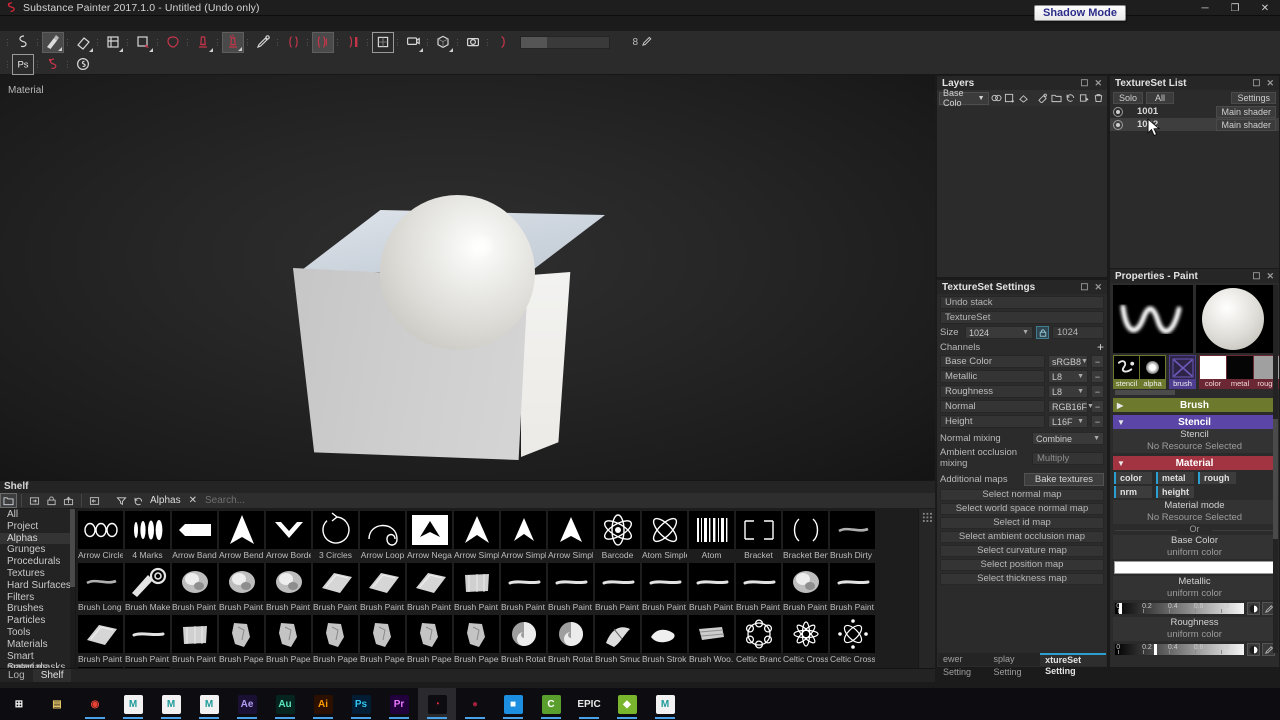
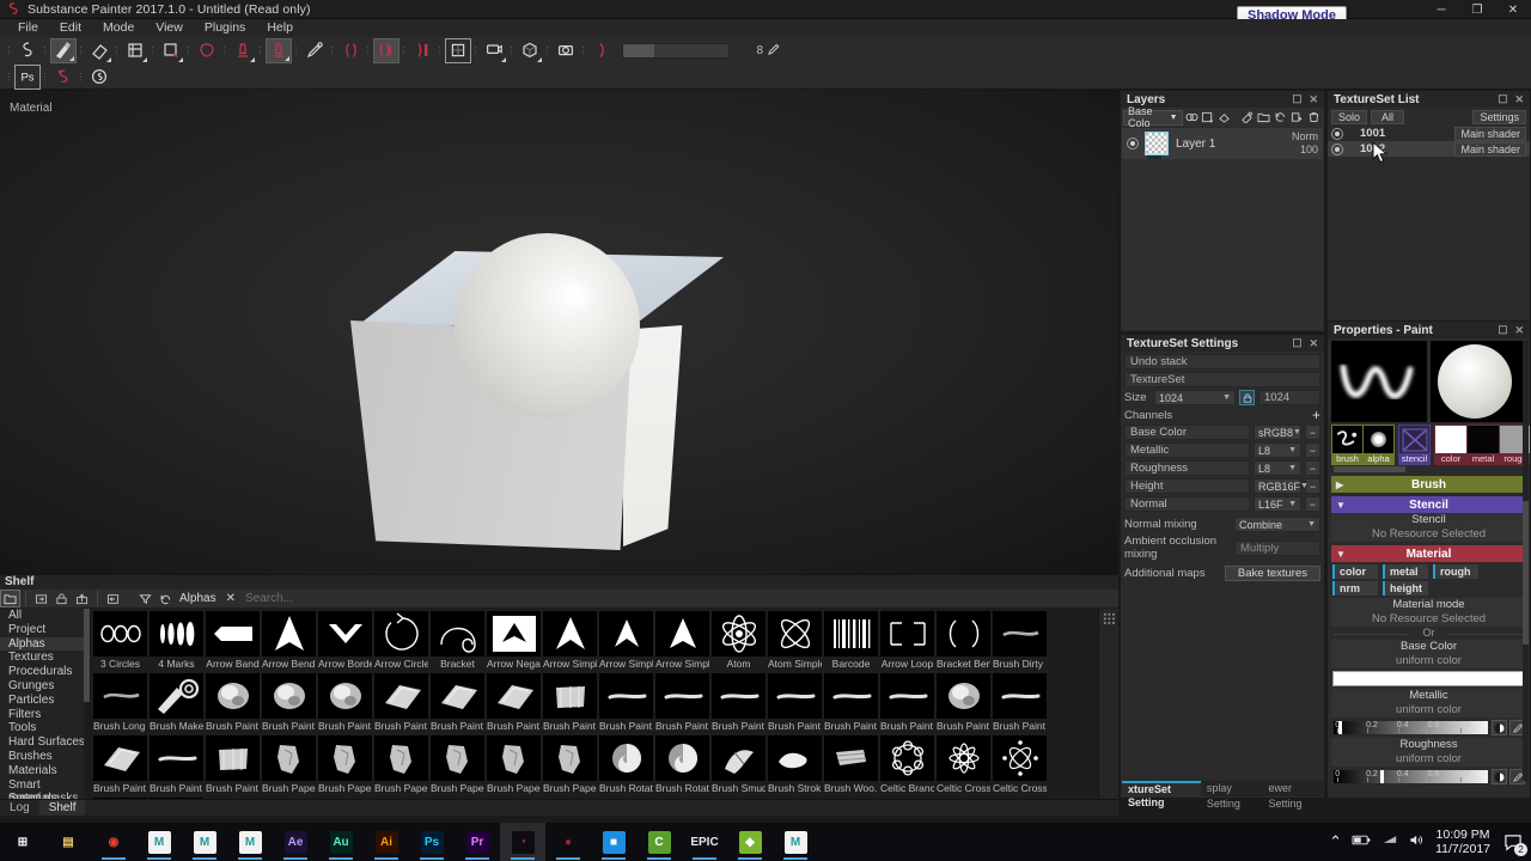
- Substance Painter 2017.1.0 - Untitled (Undo only)
+ Substance Painter 2017.1.0 - Untitled (Read only)
  ─
  ❐
  ✕
  Shadow Mode
+ File
+ Edit
+ Mode
+ View
+ Plugins
+ Help
  ⋮
  ⋮
  ⋮
  ⋮
  ⋮
  ⋮
  ⋮
  ⋮
  ⋮
  ⋮
  ⋮
  ⋮
  ⋮
  ⋮
  ⋮
  ⋮
  ⋮
  8
  ⋮
  Ps
  ⋮
  ⋮
  Material
  Shelf
  Alphas
  ✕
  Search...
  All
  Project
  Alphas
- Grunges
+ Textures
  Procedurals
- Textures
+ Grunges
- Hard Surfaces
+ Particles
  Filters
- Brushes
+ Tools
- Particles
+ Hard Surfaces
- Tools
+ Brushes
  Materials
- Arrow Circle
+ 3 Circles
  4 Marks
  Arrow Band
  Arrow Bend
  Arrow Borde
- 3 Circles
+ Arrow Circle
- Arrow Loop
+ Bracket
  Arrow Simpl
  Arrow Simpl
  Arrow Simpl
- Barcode
+ Atom
  Atom Simpl
- Atom
+ Barcode
- Bracket
+ Arrow Loop
  Bracket Ben
  Brush Dirty
  Brush Long
  Brush Make
  Brush Paint
  Brush Paint
  Brush Paint
  Brush Paint
  Brush Paint
  Brush Paint
  Brush Paint
  Brush Paint
  Brush Paint
  Brush Paint
  Brush Paint
  Brush Paint
  Brush Paint
  Brush Paint
  Brush Paint
  Brush Paint
  Brush Paint
  Brush Paint
  Brush Rotat
  Brush Rotat
  Brush Smud
  Brush Strok
  Brush Woo.
  Celtic Branc
  Celtic Cross
  Celtic Cross
  Log
  Shelf
  Layers
  ☐
  ✕
  Base Colo
+ Layer 1
+ Norm
+ 100
  TextureSet List
  ☐
  ✕
  Solo
  All
  Settings
  1001
  Main shader
  102
  Main shader
  TextureSet Settings
  ☐
  ✕
  Undo stack
  TextureSet
  Size
  1024
  1024
  Channels
  +
  Base Color
  sRGB8
  −
  Metallic
  L8
  −
  Roughness
  L8
  −
- Normal
+ Height
  RGB16F
  −
- Height
+ Normal
  L16F
  −
  Normal mixing
  Combine
  Ambient occlusion mixing
  Multiply
  Additional maps
  Bake textures
- Select normal map
- Select world space normal map
- Select id map
- Select ambient occlusion map
- Select curvature map
- Select position map
- Select thickness map
- ewer Setting
+ xtureSet Setting
  splay Setting
- xtureSet Setting
+ ewer Setting
  Properties - Paint
  ☐
  ✕
- stencil
+ brush
  alpha
- brush
+ stencil
  color
  metal
  roug
  ▶
  Brush
  ▼
  Stencil
  Stencil
  No Resource Selected
  ▼
  Material
  color
  metal
  rough
  nrm
  height
  Material mode
  No Resource Selected
  Or
  Base Color
  uniform color
  Metallic
  uniform color
  Roughness
  uniform color
  ⊞
  ▤
  ◉
  M
  M
  M
  Ae
  Au
  Ai
  Ps
  Pr
  ◔
  ●
  ■
  C
  EPIC
  ◆
  M
+ ⌃
+ 10:09 PM
+ 11/7/2017
+ 2
